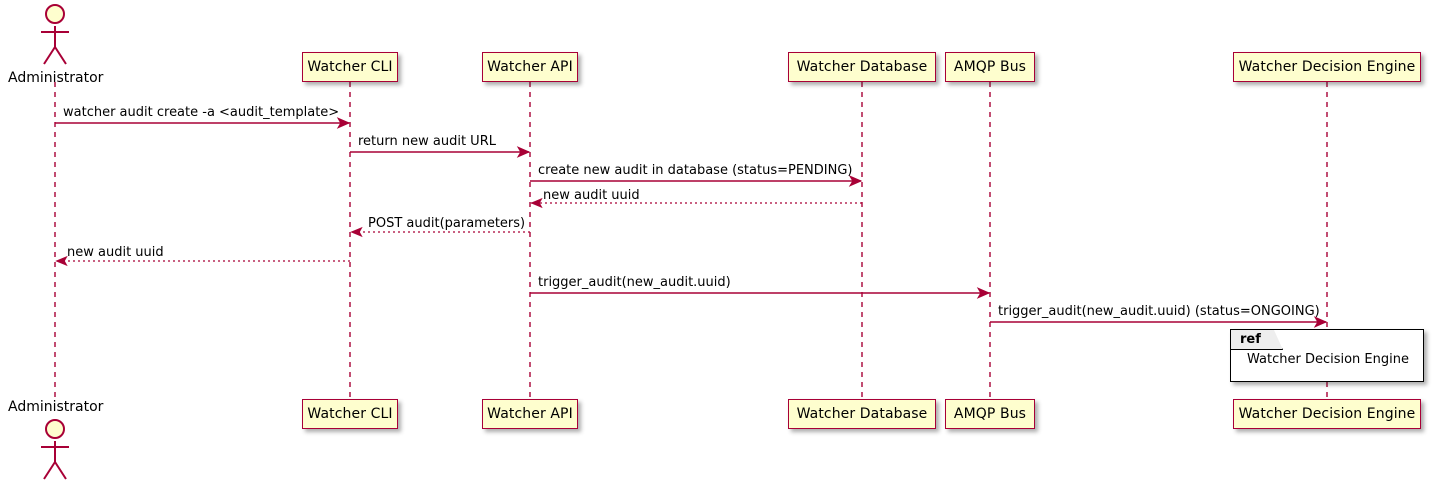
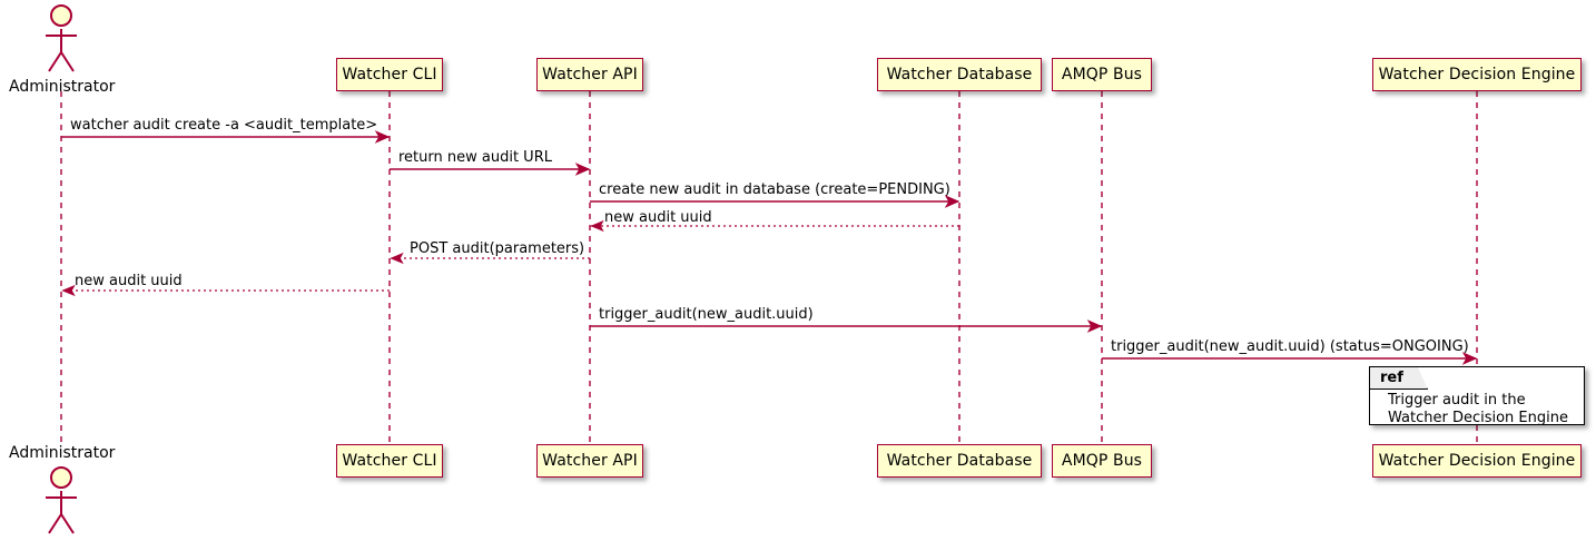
  watcher audit create -a <audit_template>
  return new audit URL
- create new audit in database (status=PENDING)
+ create new audit in database (create=PENDING)
  new audit uuid
  POST audit(parameters)
  new audit uuid
  trigger_audit(new_audit.uuid)
  trigger_audit(new_audit.uuid) (status=ONGOING)
  Watcher CLI
  Watcher CLI
  Watcher API
  Watcher API
  Watcher Database
  Watcher Database
  AMQP Bus
  AMQP Bus
  Watcher Decision Engine
  Watcher Decision Engine
  Administrator
  Administrator
  ref
+ Trigger audit in the
  Watcher Decision Engine
